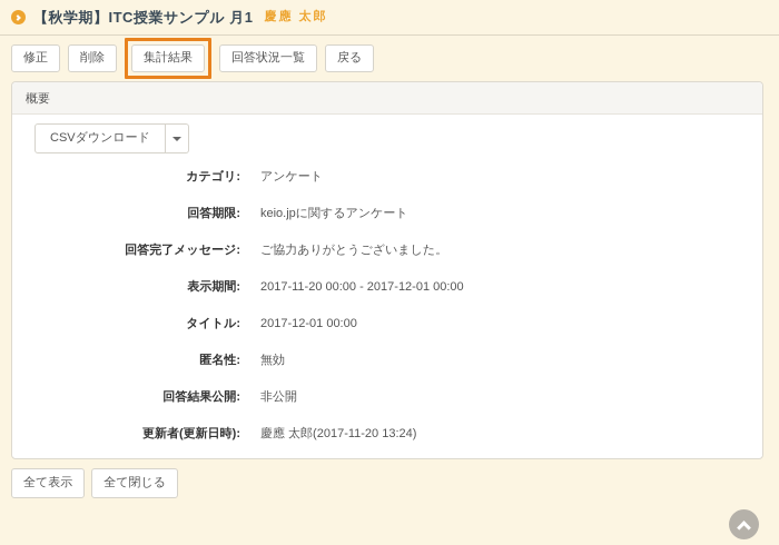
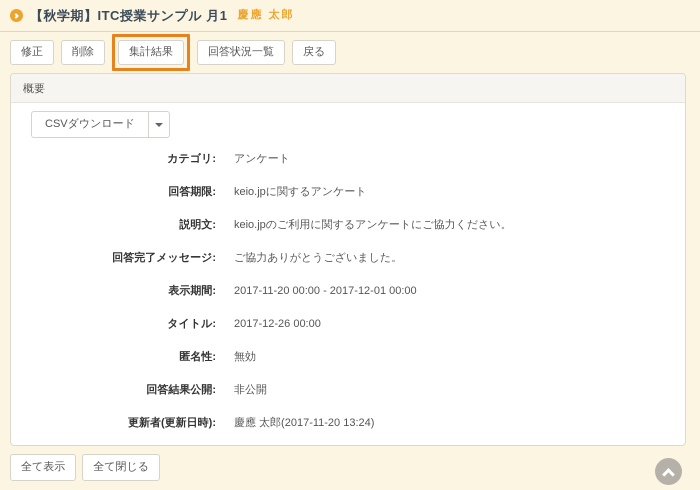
  【秋学期】ITC授業サンプル 月1
  慶應 太郎
  修正
  削除
  集計結果
  回答状況一覧
  戻る
  概要
  CSVダウンロード
  カテゴリ:
  アンケート
  回答期限:
  keio.jpに関するアンケート
+ 説明文:
+ keio.jpのご利用に関するアンケートにご協力ください。
  回答完了メッセージ:
  ご協力ありがとうございました。
  表示期間:
  2017-11-20 00:00 - 2017-12-01 00:00
  タイトル:
- 2017-12-01 00:00
+ 2017-12-26 00:00
  匿名性:
  無効
  回答結果公開:
  非公開
  更新者(更新日時):
  慶應 太郎(2017-11-20 13:24)
  全て表示
  全て閉じる
